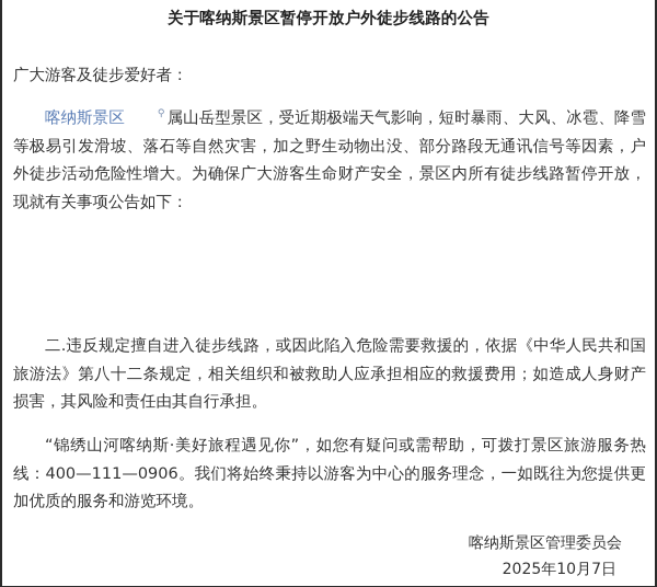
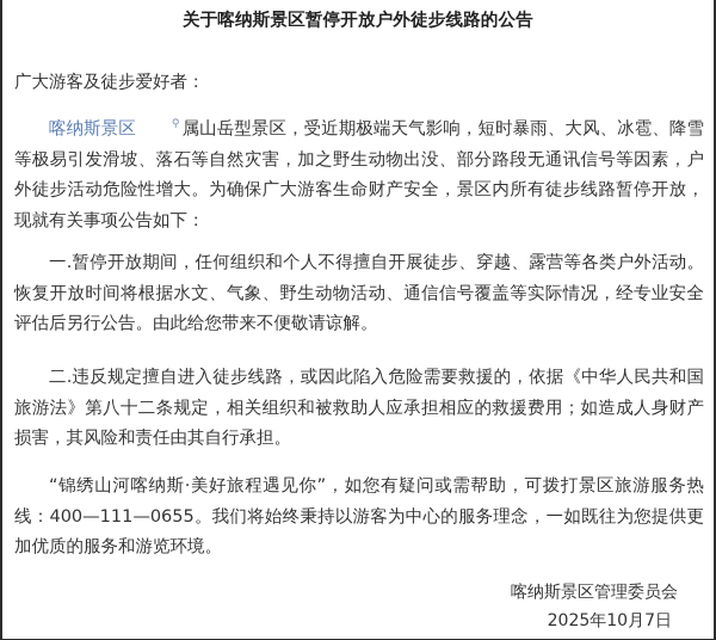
  关于喀纳斯景区暂停开放户外徒步线路的公告
  广大游客及徒步爱好者：
  喀纳斯景区 ⚲ 属山岳型景区，受近期极端天气影响，短时暴雨、大风、冰雹、降雪等极易引发滑坡、落石等自然灾害，加之野生动物出没、部分路段无通讯信号等因素，户外徒步活动危险性增大。为确保广大游客生命财产安全，景区内所有徒步线路暂停开放，现就有关事项公告如下：
+ 一.暂停开放期间，任何组织和个人不得擅自开展徒步、穿越、露营等各类户外活动。恢复开放时间将根据水文、气象、野生动物活动、通信信号覆盖等实际情况，经专业安全评估后另行公告。由此给您带来不便敬请谅解。
  二.违反规定擅自进入徒步线路，或因此陷入危险需要救援的，依据《中华人民共和国旅游法》第八十二条规定，相关组织和被救助人应承担相应的救援费用；如造成人身财产损害，其风险和责任由其自行承担。
- “锦绣山河喀纳斯·美好旅程遇见你”，如您有疑问或需帮助，可拨打景区旅游服务热线：400—111—0906。我们将始终秉持以游客为中心的服务理念，一如既往为您提供更加优质的服务和游览环境。
+ “锦绣山河喀纳斯·美好旅程遇见你”，如您有疑问或需帮助，可拨打景区旅游服务热线：400—111—0655。我们将始终秉持以游客为中心的服务理念，一如既往为您提供更加优质的服务和游览环境。
  喀纳斯景区管理委员会
  2025年10月7日
